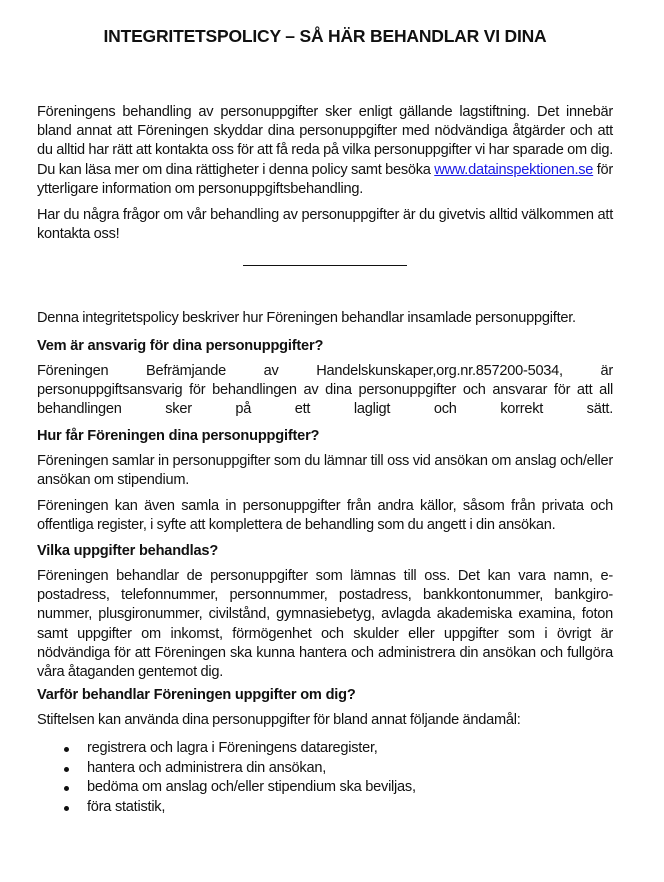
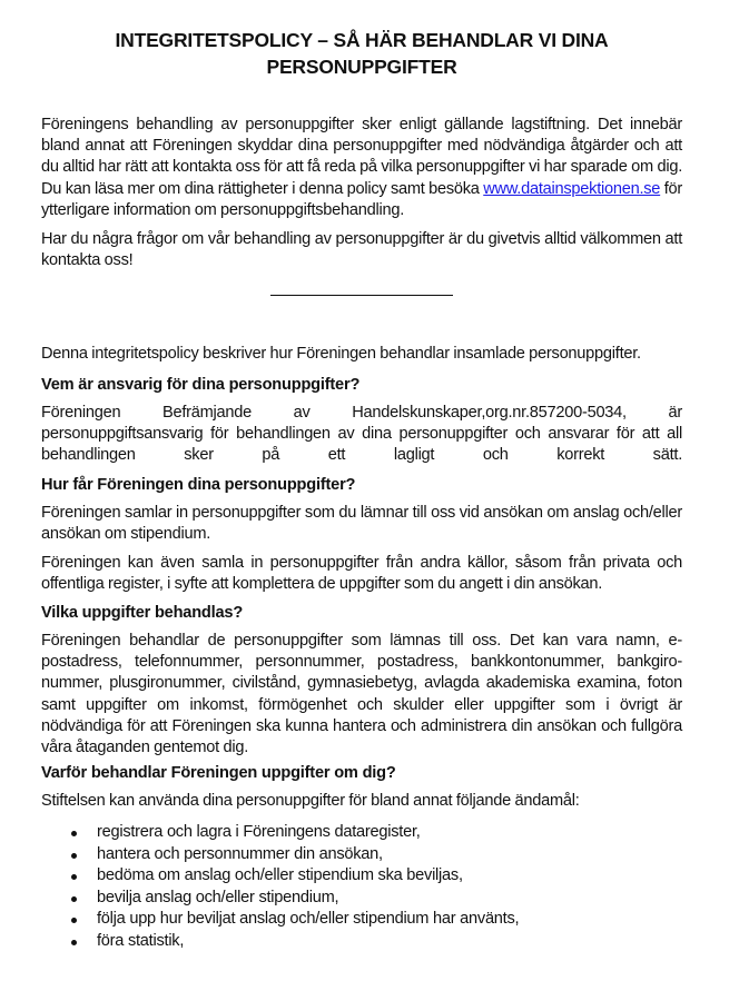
  INTEGRITETSPOLICY – SÅ HÄR BEHANDLAR VI DINA
+ PERSONUPPGIFTER
  Föreningens behandling av personuppgifter sker enligt gällande lagstiftning. Det innebär bland annat att Föreningen skyddar dina personuppgifter med nödvändiga åtgärder och att du alltid har rätt att kontakta oss för att få reda på vilka personuppgifter vi har sparade om dig. Du kan läsa mer om dina rättigheter i denna policy samt besöka www.datainspektionen.se för ytterligare information om personuppgiftsbehandling.
  Har du några frågor om vår behandling av personuppgifter är du givetvis alltid välkommen att kontakta oss!
  Denna integritetspolicy beskriver hur Föreningen behandlar insamlade personuppgifter.
  Vem är ansvarig för dina personuppgifter?
  Föreningen Befrämjande av Handelskunskaper,org.nr.857200-5034, är personuppgiftsansvarig för behandlingen av dina personuppgifter och ansvarar för att all behandlingen sker på ett lagligt och korrekt sätt.
  Hur får Föreningen dina personuppgifter?
  Föreningen samlar in personuppgifter som du lämnar till oss vid ansökan om anslag och/eller ansökan om stipendium.
- Föreningen kan även samla in personuppgifter från andra källor, såsom från privata och offentliga register, i syfte att komplettera de behandling som du angett i din ansökan.
+ Föreningen kan även samla in personuppgifter från andra källor, såsom från privata och offentliga register, i syfte att komplettera de uppgifter som du angett i din ansökan.
  Vilka uppgifter behandlas?
  Föreningen behandlar de personuppgifter som lämnas till oss. Det kan vara namn, e-postadress, telefonnummer, personnummer, postadress, bankkontonummer, bankgiro-nummer, plusgironummer, civilstånd, gymnasiebetyg, avlagda akademiska examina, foton samt uppgifter om inkomst, förmögenhet och skulder eller uppgifter som i övrigt är nödvändiga för att Föreningen ska kunna hantera och administrera din ansökan och fullgöra våra åtaganden gentemot dig.
  Varför behandlar Föreningen uppgifter om dig?
  Stiftelsen kan använda dina personuppgifter för bland annat följande ändamål:
  registrera och lagra i Föreningens dataregister,
- hantera och administrera din ansökan,
+ hantera och personnummer din ansökan,
  bedöma om anslag och/eller stipendium ska beviljas,
+ bevilja anslag och/eller stipendium,
+ följa upp hur beviljat anslag och/eller stipendium har använts,
  föra statistik,
